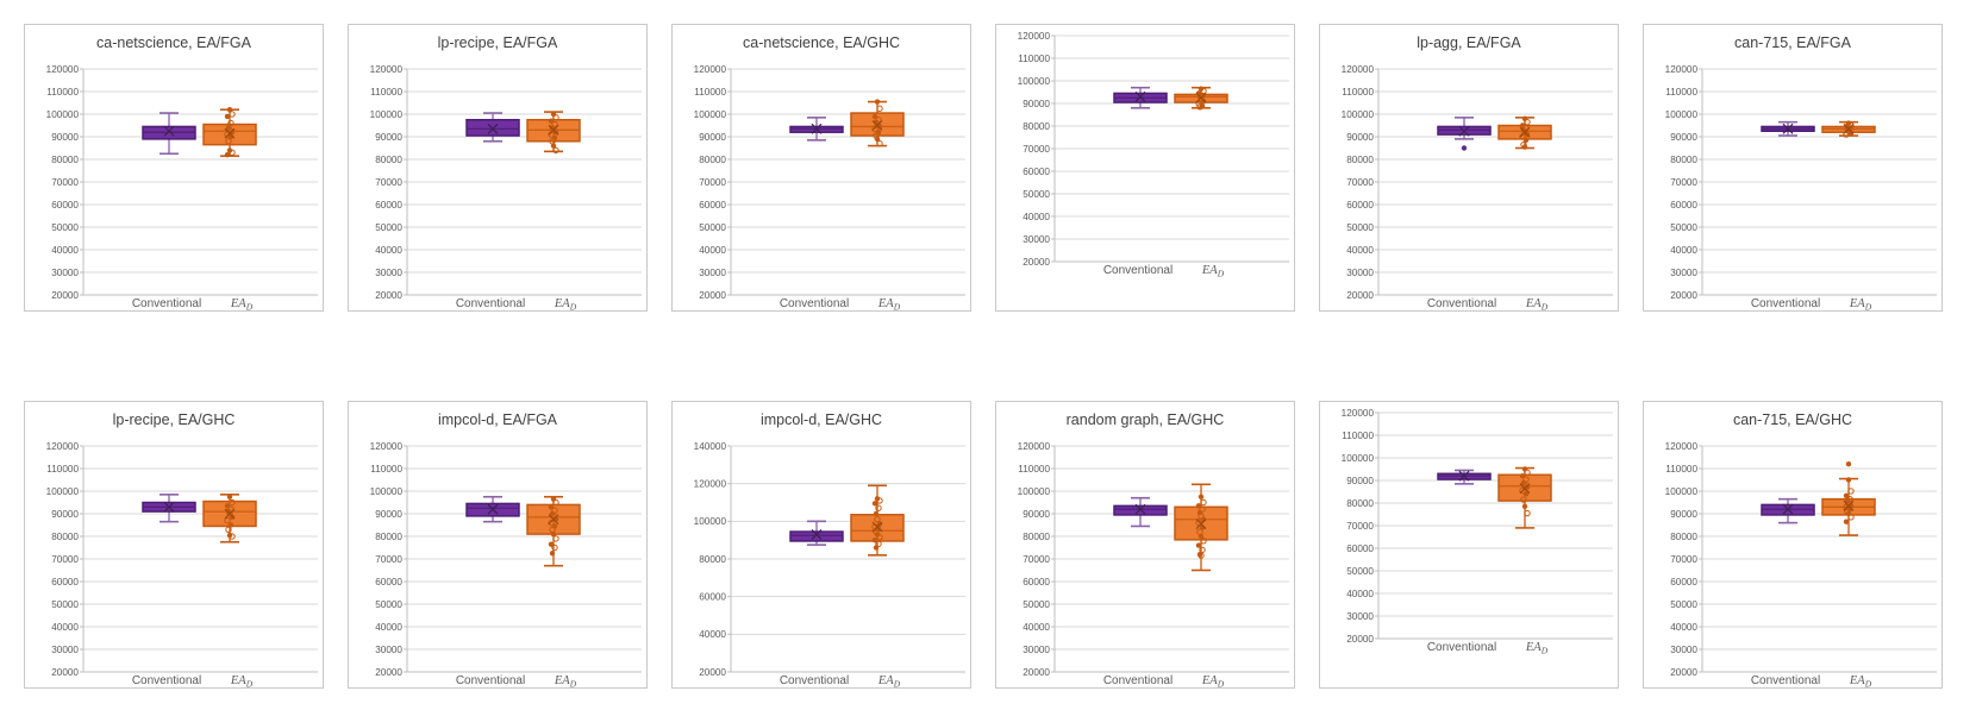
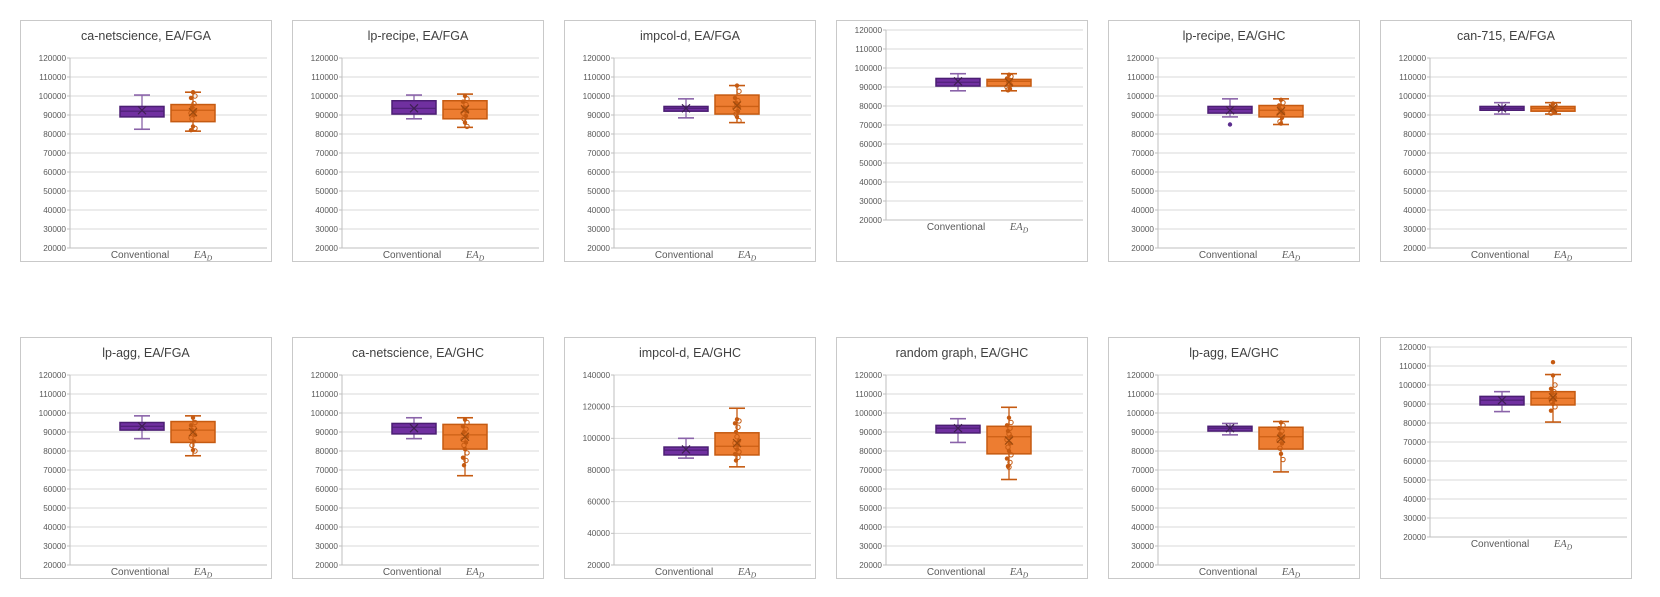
  ca-netscience, EA/FGA
  20000
  30000
  40000
  50000
  60000
  70000
  80000
  90000
  100000
  110000
  120000
  Conventional
  EAD
  lp-recipe, EA/FGA
  20000
  30000
  40000
  50000
  60000
  70000
  80000
  90000
  100000
  110000
  120000
  Conventional
  EAD
- ca-netscience, EA/GHC
+ impcol-d, EA/FGA
  20000
  30000
  40000
  50000
  60000
  70000
  80000
  90000
  100000
  110000
  120000
  Conventional
  EAD
  20000
  30000
  40000
  50000
  60000
  70000
  80000
  90000
  100000
  110000
  120000
  Conventional
  EAD
- lp-agg, EA/FGA
+ lp-recipe, EA/GHC
  20000
  30000
  40000
  50000
  60000
  70000
  80000
  90000
  100000
  110000
  120000
  Conventional
  EAD
  can-715, EA/FGA
  20000
  30000
  40000
  50000
  60000
  70000
  80000
  90000
  100000
  110000
  120000
  Conventional
  EAD
- lp-recipe, EA/GHC
+ lp-agg, EA/FGA
  20000
  30000
  40000
  50000
  60000
  70000
  80000
  90000
  100000
  110000
  120000
  Conventional
  EAD
- impcol-d, EA/FGA
+ ca-netscience, EA/GHC
  20000
  30000
  40000
  50000
  60000
  70000
  80000
  90000
  100000
  110000
  120000
  Conventional
  EAD
  impcol-d, EA/GHC
  20000
  40000
  60000
  80000
  100000
  120000
  140000
  Conventional
  EAD
  random graph, EA/GHC
  20000
  30000
  40000
  50000
  60000
  70000
  80000
  90000
  100000
  110000
  120000
  Conventional
  EAD
+ lp-agg, EA/GHC
  20000
  30000
  40000
  50000
  60000
  70000
  80000
  90000
  100000
  110000
  120000
  Conventional
  EAD
- can-715, EA/GHC
  20000
  30000
  40000
  50000
  60000
  70000
  80000
  90000
  100000
  110000
  120000
  Conventional
  EAD
